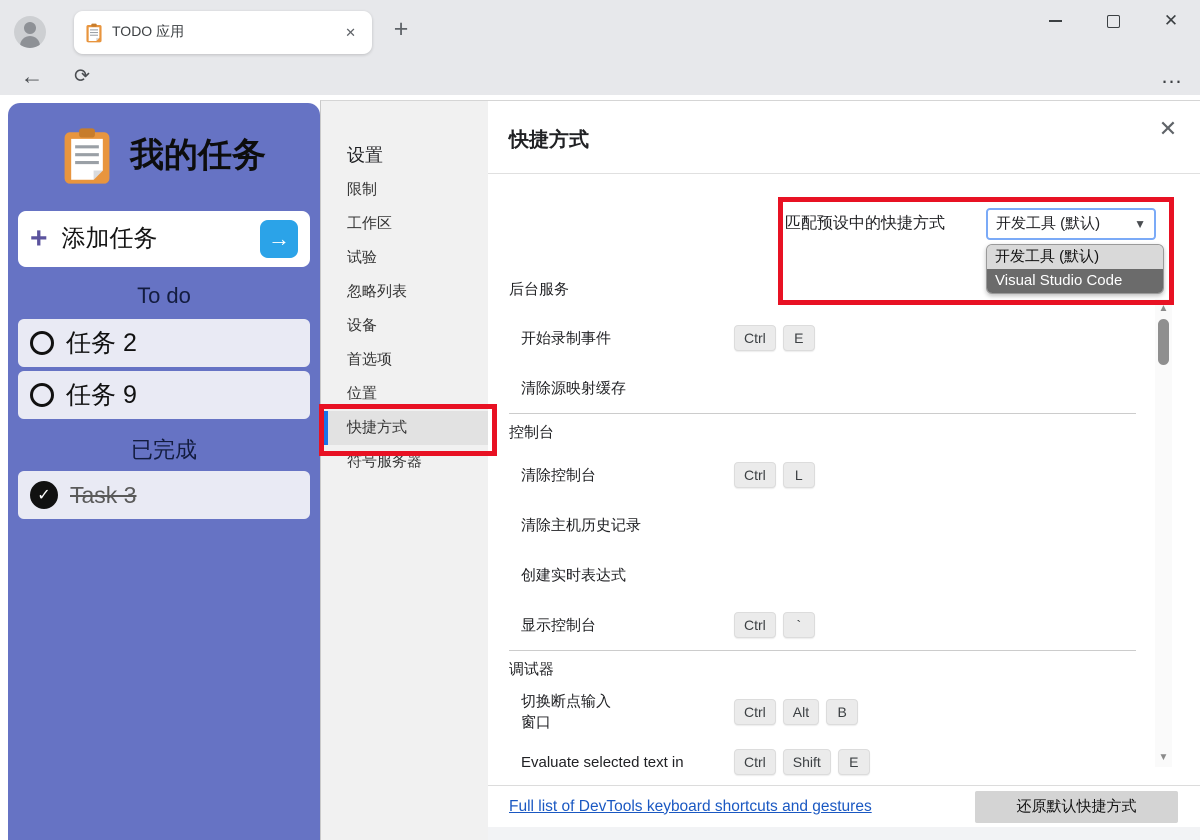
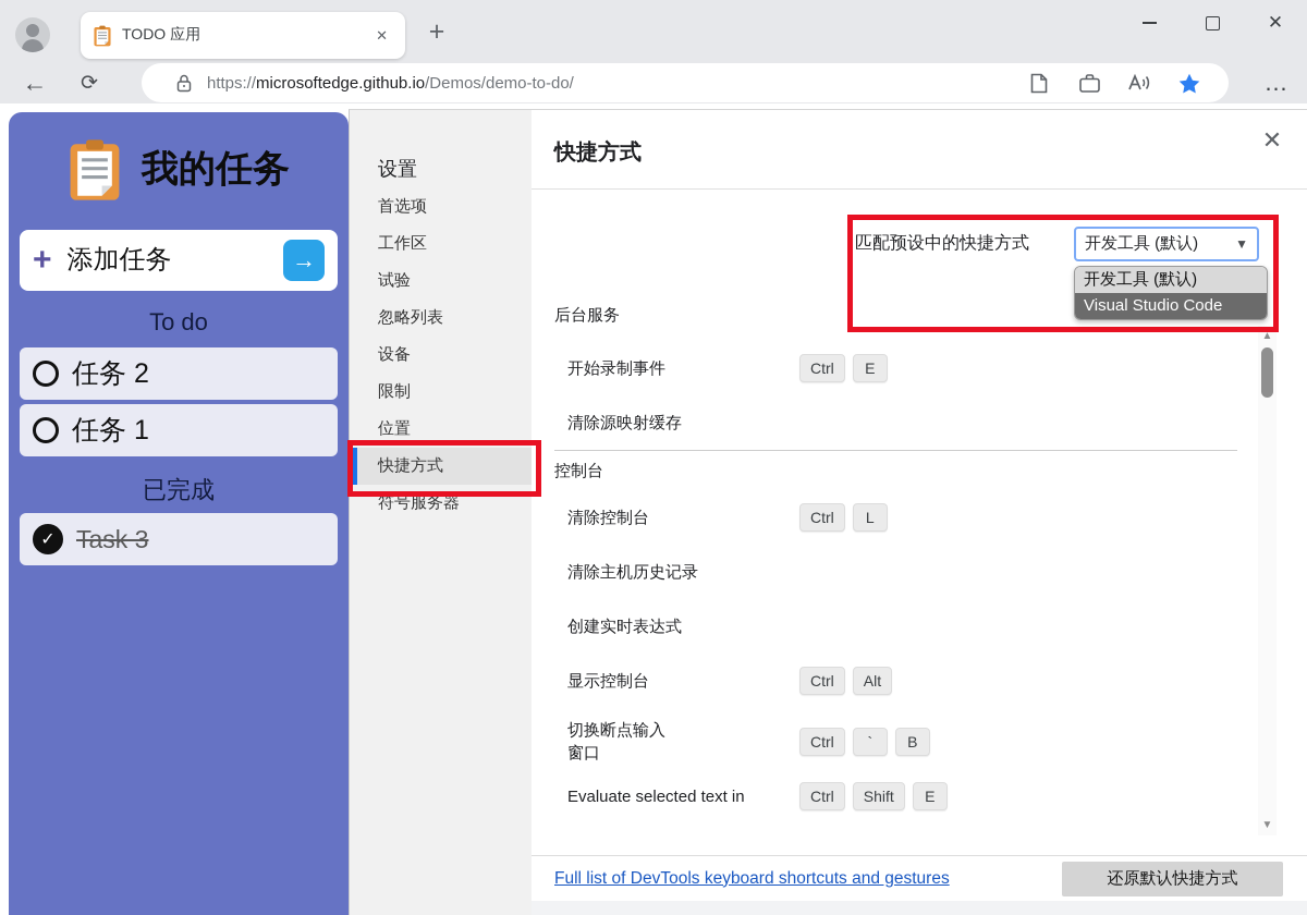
  TODO 应用
  ✕
  +
  ✕
  ←
  ⟳
+ https://microsoftedge.github.io/Demos/demo-to-do/
  …
  我的任务
  +
  添加任务
  →
  To do
  任务 2
- 任务 9
+ 任务 1
  已完成
  ✓
  Task 3
  设置
- 限制
+ 首选项
  工作区
  试验
  忽略列表
  设备
- 首选项
+ 限制
  位置
  快捷方式
  符号服务器
  快捷方式
  ✕
  匹配预设中的快捷方式
  开发工具 (默认)
  ▼
  开发工具 (默认)
  Visual Studio Code
  后台服务
  开始录制事件
  Ctrl
  E
  清除源映射缓存
  控制台
  清除控制台
  Ctrl
  L
  清除主机历史记录
  创建实时表达式
  显示控制台
  Ctrl
- `
+ Alt
- 调试器
  切换断点输入
  窗口
  Ctrl
- Alt
+ `
  B
  Evaluate selected text in
  Ctrl
  Shift
  E
  ▲
  ▼
  Full list of DevTools keyboard shortcuts and gestures
  还原默认快捷方式
